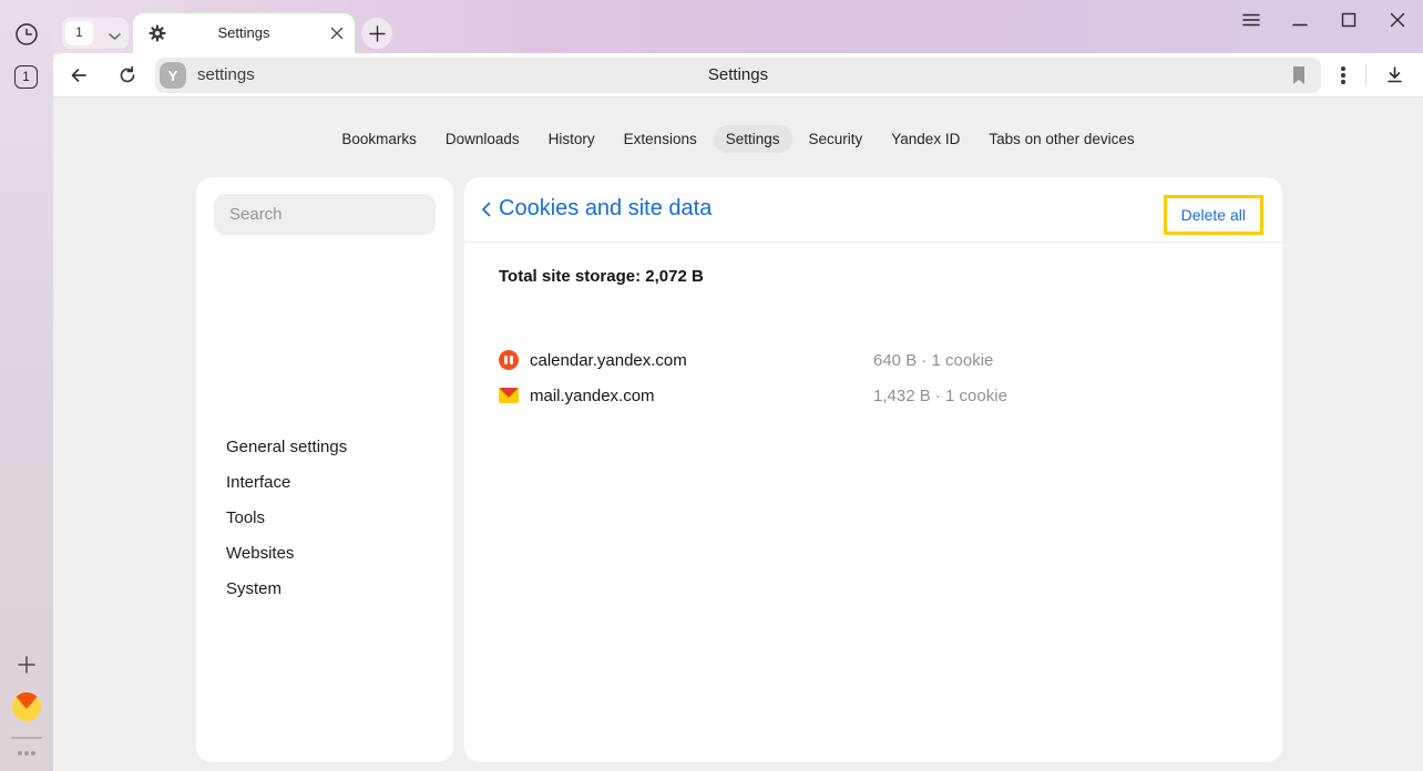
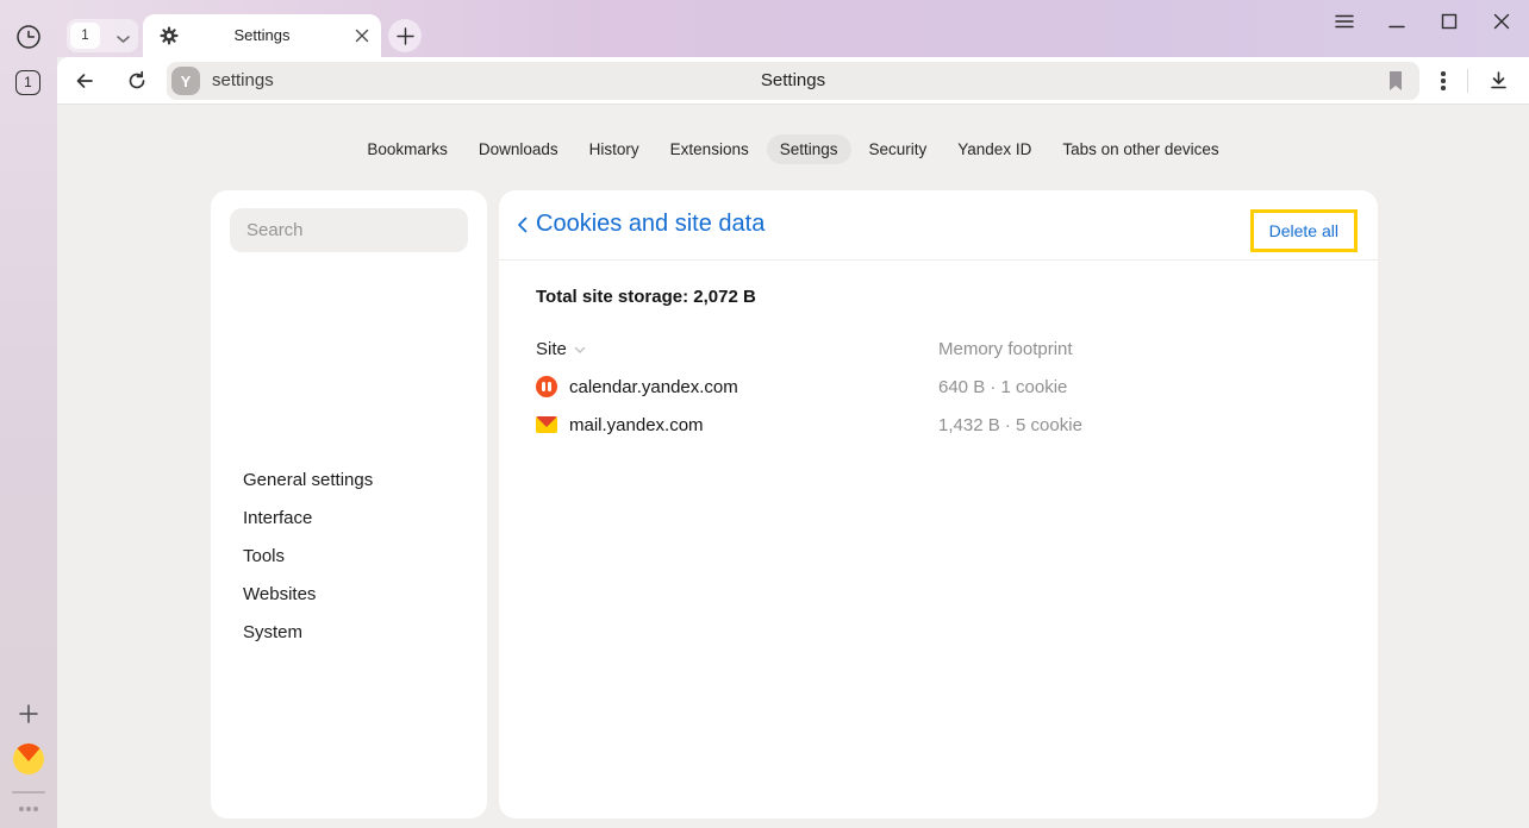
  1
  1
  Settings
  Y
  settings
  Settings
  Bookmarks
  Downloads
  History
  Extensions
  Settings
  Security
  Yandex ID
  Tabs on other devices
  Search
  General settings
  Interface
  Tools
  Websites
  System
  Cookies and site data
  Delete all
  Total site storage: 2,072 B
+ Site
+ Memory footprint
  calendar.yandex.com
  640 B · 1 cookie
  mail.yandex.com
- 1,432 B · 1 cookie
+ 1,432 B · 5 cookie
